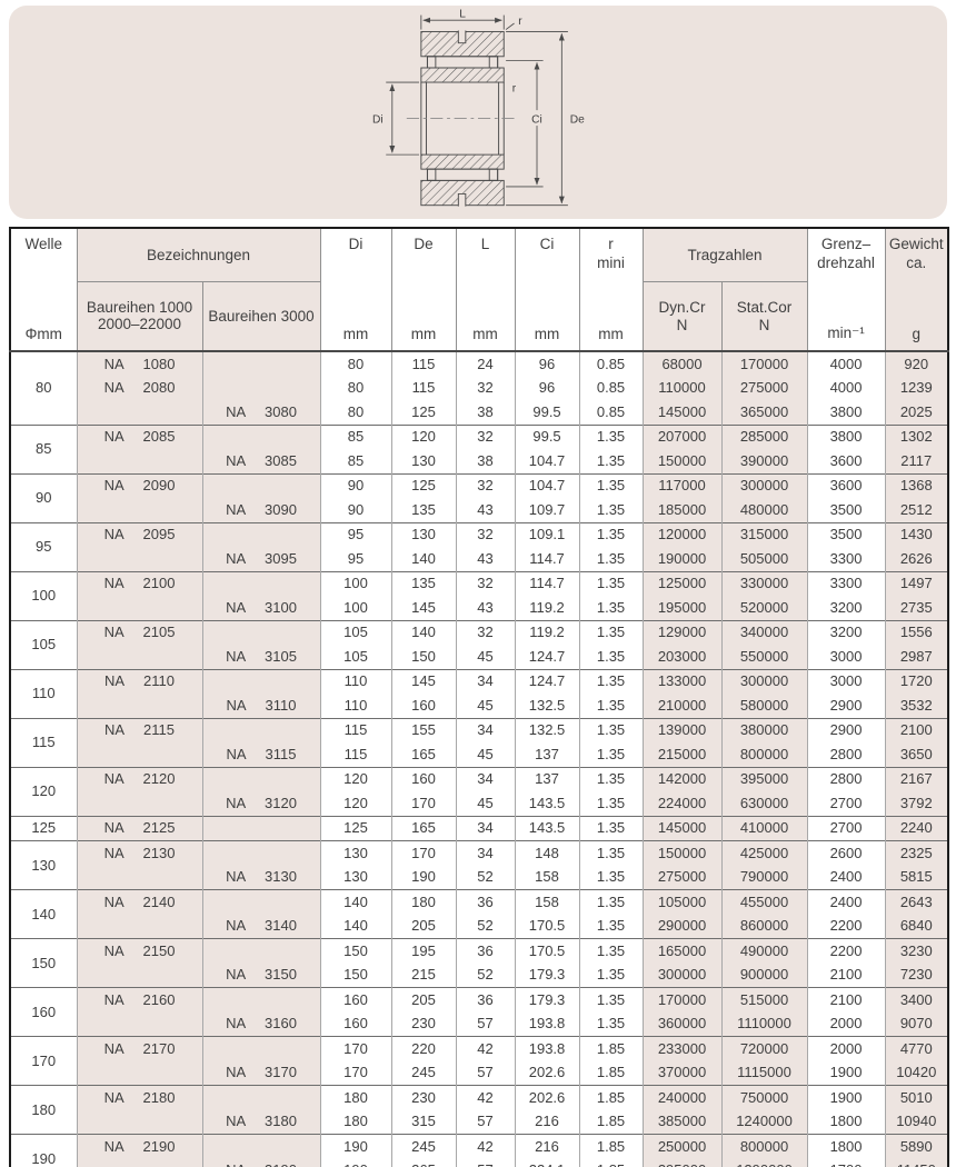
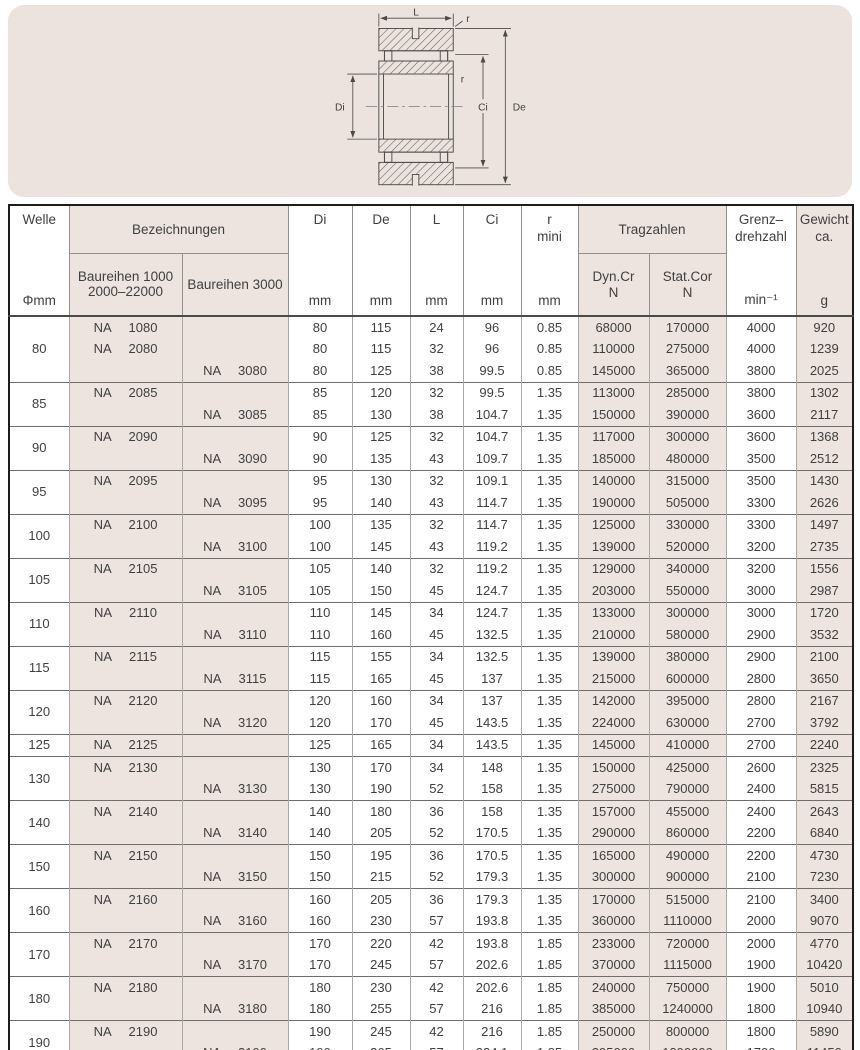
  L
  r
  De
  Ci
  r
  Di
  Welle Φmm	Bezeichnungen	Di mm	De mm	L mm	Ci mm	r mini mm	Tragzahlen	Grenz– drehzahl min⁻¹	Gewicht ca. g
  Baureihen 1000 2000–22000	Baureihen 3000	Dyn.Cr N	Stat.Cor N
  80	NA 1080		80	115	24	96	0.85	68000	170000	4000	920
  NA 2080		80	115	32	96	0.85	110000	275000	4000	1239
  	NA 3080	80	125	38	99.5	0.85	145000	365000	3800	2025
- 85	NA 2085		85	120	32	99.5	1.35	207000	285000	3800	1302
+ 85	NA 2085		85	120	32	99.5	1.35	113000	285000	3800	1302
  	NA 3085	85	130	38	104.7	1.35	150000	390000	3600	2117
  90	NA 2090		90	125	32	104.7	1.35	117000	300000	3600	1368
  	NA 3090	90	135	43	109.7	1.35	185000	480000	3500	2512
- 95	NA 2095		95	130	32	109.1	1.35	120000	315000	3500	1430
+ 95	NA 2095		95	130	32	109.1	1.35	140000	315000	3500	1430
  	NA 3095	95	140	43	114.7	1.35	190000	505000	3300	2626
  100	NA 2100		100	135	32	114.7	1.35	125000	330000	3300	1497
- 	NA 3100	100	145	43	119.2	1.35	195000	520000	3200	2735
+ 	NA 3100	100	145	43	119.2	1.35	139000	520000	3200	2735
  105	NA 2105		105	140	32	119.2	1.35	129000	340000	3200	1556
  	NA 3105	105	150	45	124.7	1.35	203000	550000	3000	2987
  110	NA 2110		110	145	34	124.7	1.35	133000	300000	3000	1720
  	NA 3110	110	160	45	132.5	1.35	210000	580000	2900	3532
  115	NA 2115		115	155	34	132.5	1.35	139000	380000	2900	2100
- 	NA 3115	115	165	45	137	1.35	215000	800000	2800	3650
+ 	NA 3115	115	165	45	137	1.35	215000	600000	2800	3650
  120	NA 2120		120	160	34	137	1.35	142000	395000	2800	2167
  	NA 3120	120	170	45	143.5	1.35	224000	630000	2700	3792
  125	NA 2125		125	165	34	143.5	1.35	145000	410000	2700	2240
  130	NA 2130		130	170	34	148	1.35	150000	425000	2600	2325
  	NA 3130	130	190	52	158	1.35	275000	790000	2400	5815
- 140	NA 2140		140	180	36	158	1.35	105000	455000	2400	2643
+ 140	NA 2140		140	180	36	158	1.35	157000	455000	2400	2643
  	NA 3140	140	205	52	170.5	1.35	290000	860000	2200	6840
- 150	NA 2150		150	195	36	170.5	1.35	165000	490000	2200	3230
+ 150	NA 2150		150	195	36	170.5	1.35	165000	490000	2200	4730
  	NA 3150	150	215	52	179.3	1.35	300000	900000	2100	7230
  160	NA 2160		160	205	36	179.3	1.35	170000	515000	2100	3400
  	NA 3160	160	230	57	193.8	1.35	360000	1110000	2000	9070
  170	NA 2170		170	220	42	193.8	1.85	233000	720000	2000	4770
  	NA 3170	170	245	57	202.6	1.85	370000	1115000	1900	10420
  180	NA 2180		180	230	42	202.6	1.85	240000	750000	1900	5010
- 	NA 3180	180	315	57	216	1.85	385000	1240000	1800	10940
+ 	NA 3180	180	255	57	216	1.85	385000	1240000	1800	10940
  190	NA 2190		190	245	42	216	1.85	250000	800000	1800	5890
